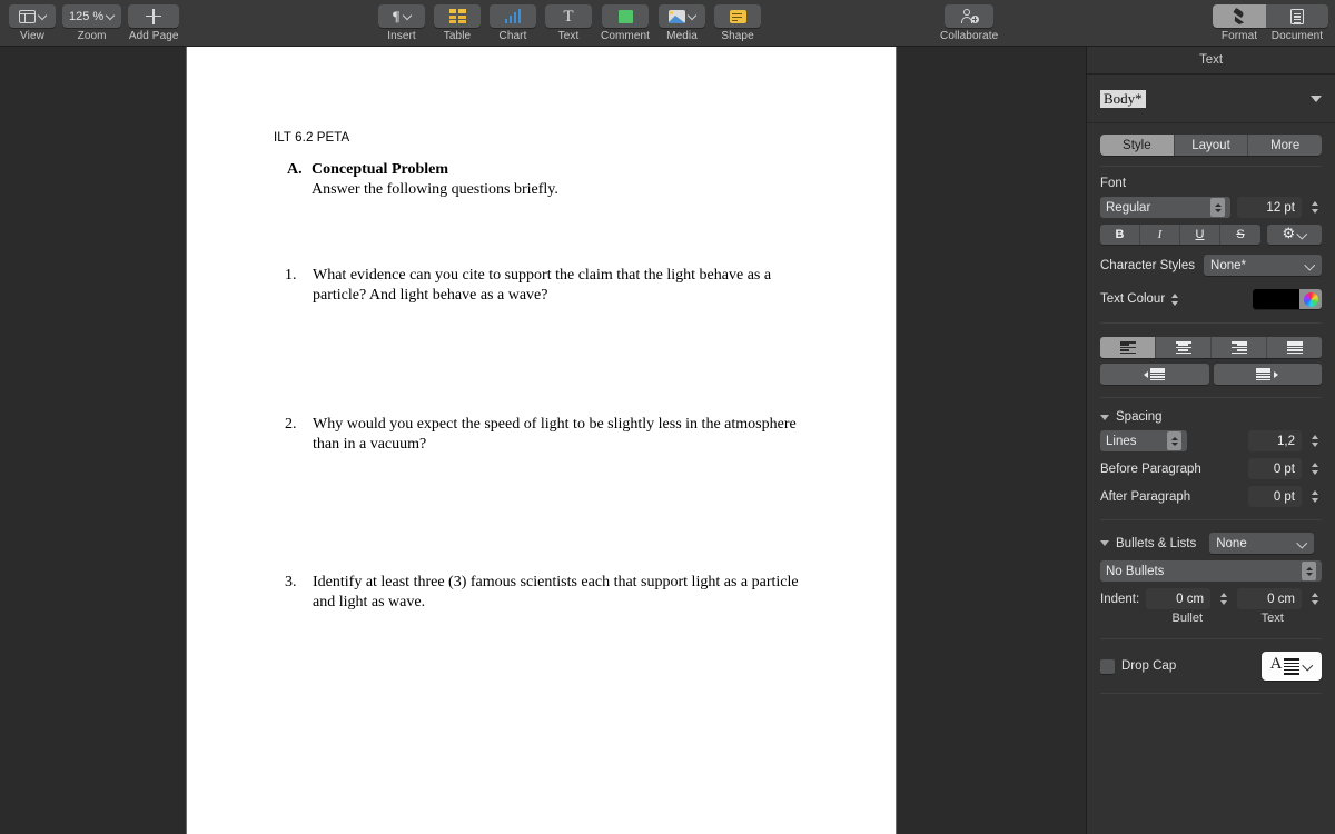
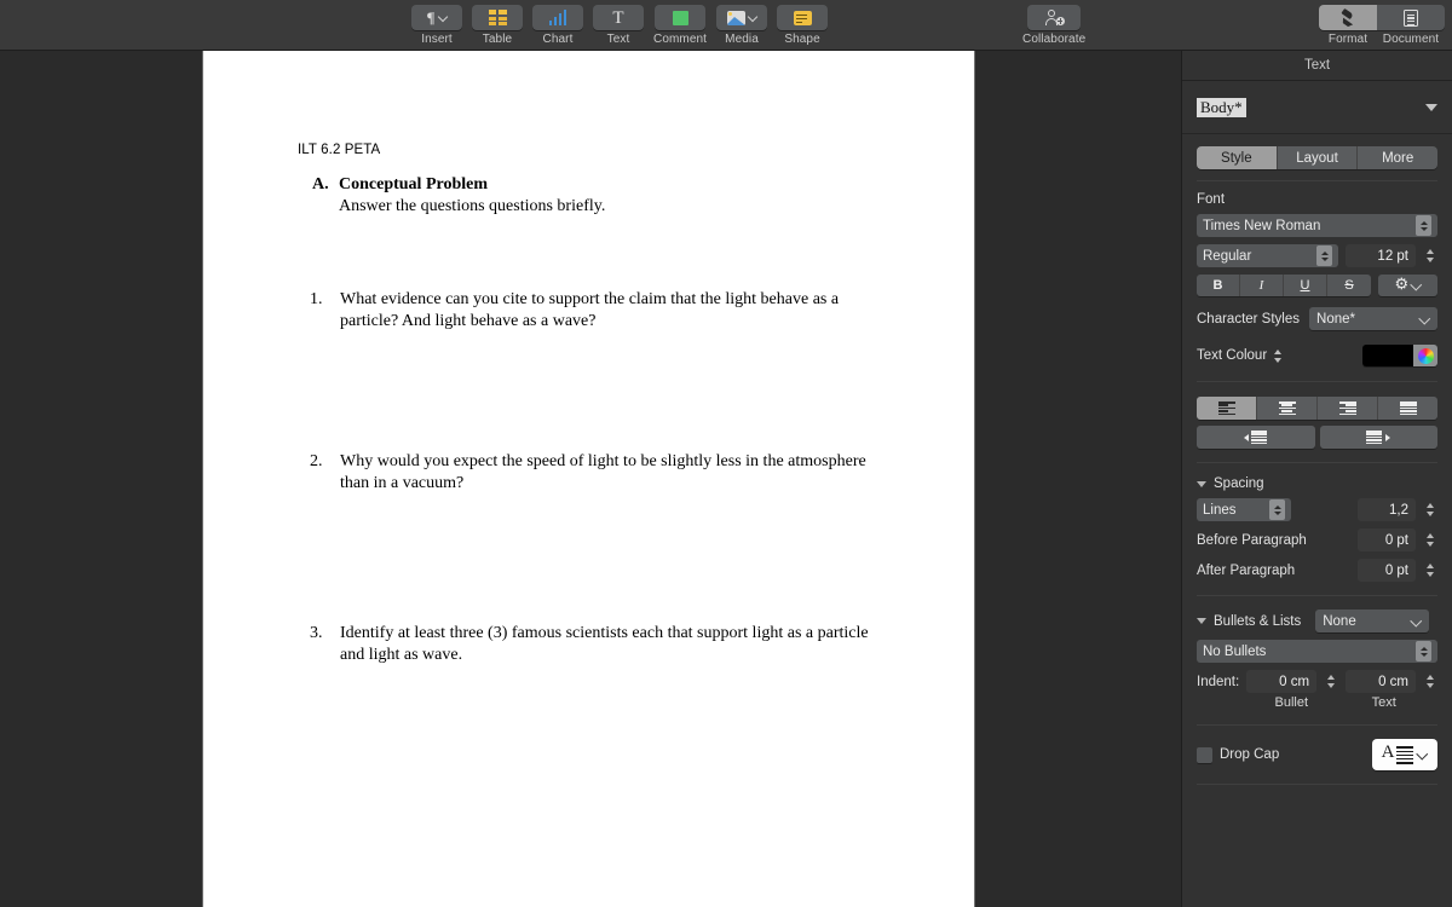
- View
- 125 %
- Zoom
- Add Page
  ¶
  Insert
  Table
  Chart
  T
  Text
  Comment
  Media
  Shape
  Collaborate
  Format
  Document
  ILT 6.2 PETA
  A.
  Conceptual Problem
- Answer the following questions briefly.
+ Answer the questions questions briefly.
  1.
  What evidence can you cite to support the claim that the light behave as a particle? And light behave as a wave?
  2.
  Why would you expect the speed of light to be slightly less in the atmosphere than in a vacuum?
  3.
  Identify at least three (3) famous scientists each that support light as a particle and light as wave.
  Text
  Body*
  Style
  Layout
  More
  Font
+ Times New Roman
  Regular
  12 pt
  B
  I
  U
  S
  Character Styles
  None*
  Text Colour
  Spacing
  Lines
  1,2
  Before Paragraph
  0 pt
  After Paragraph
  0 pt
  Bullets & Lists
  None
  No Bullets
  Indent:
  0 cm
  0 cm
  Bullet
  Text
  Drop Cap
  A
